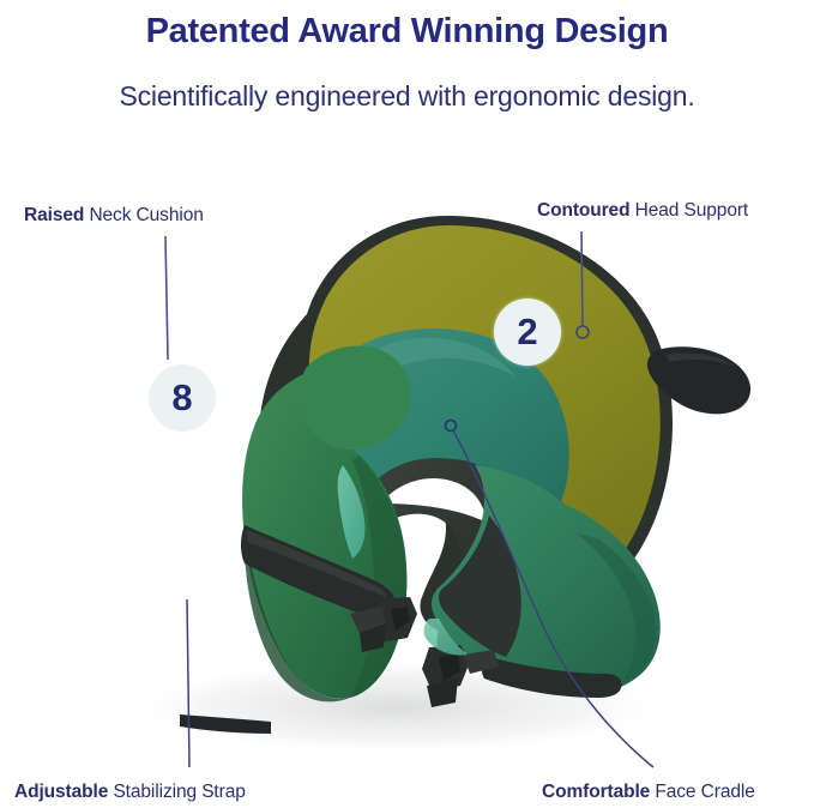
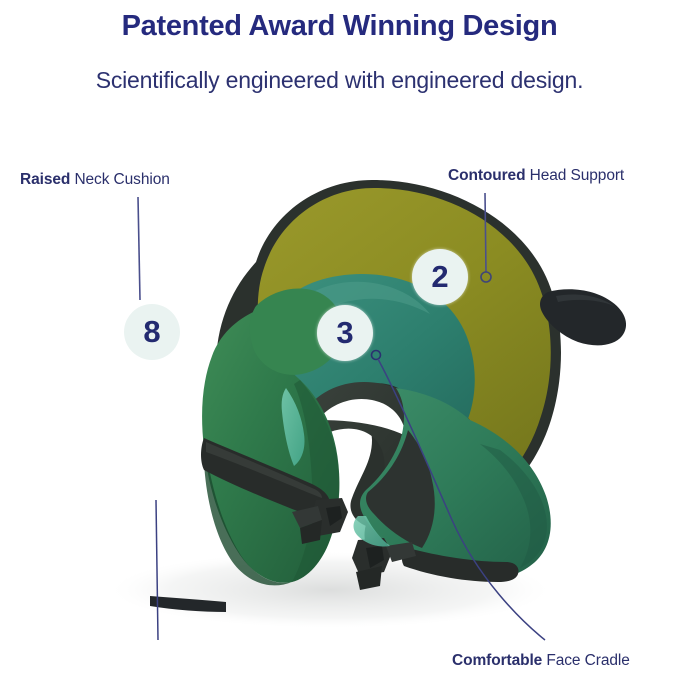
  Patented Award Winning Design
- Scientifically engineered with ergonomic design.
+ Scientifically engineered with engineered design.
  8
  2
+ 3
  Raised Neck Cushion
  Contoured Head Support
- Adjustable Stabilizing Strap
  Comfortable Face Cradle
